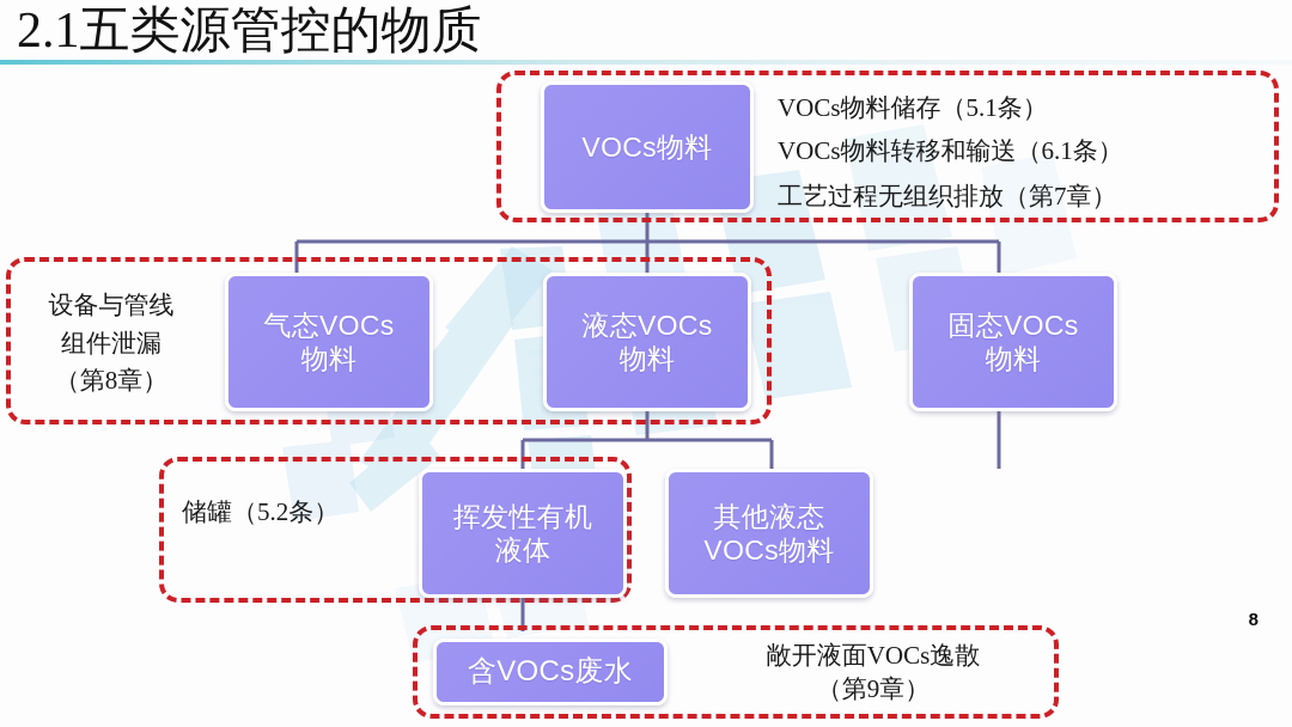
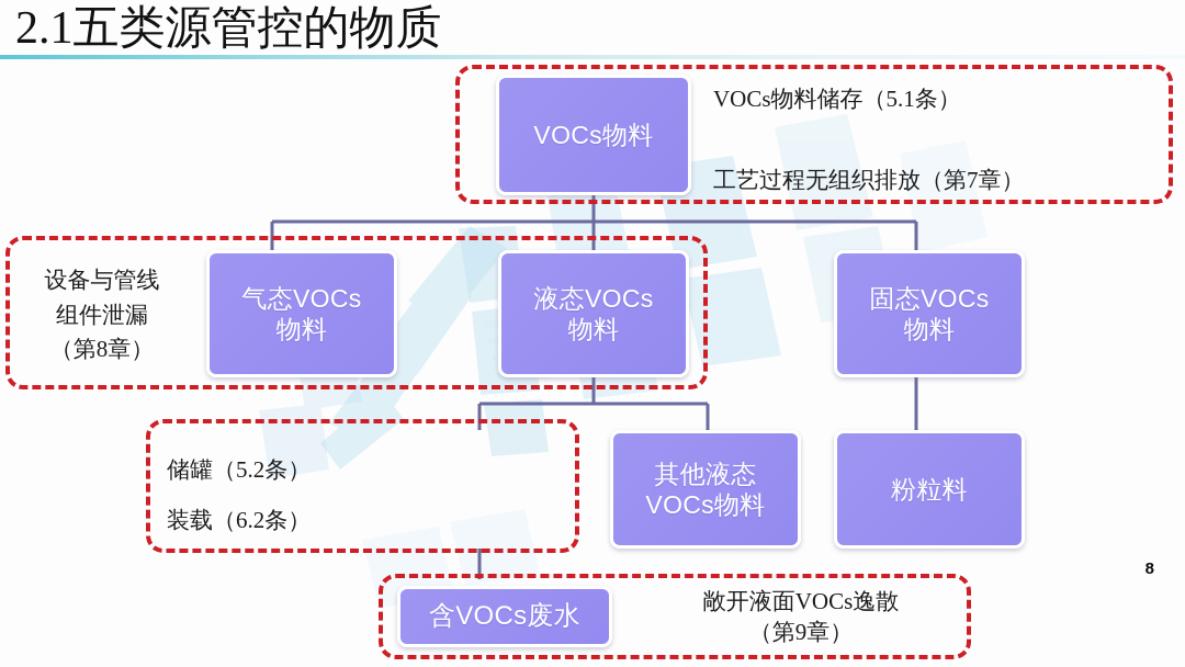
  2.1五类源管控的物质
  VOCs物料
  气态VOCs
  物料
  液态VOCs
  物料
  固态VOCs
  物料
- 挥发性有机
- 液体
  其他液态
  VOCs物料
+ 粉粒料
  含VOCs废水
  VOCs物料储存（5.1条）
- VOCs物料转移和输送（6.1条）
  工艺过程无组织排放（第7章）
  设备与管线
  组件泄漏
  （第8章）
  储罐（5.2条）
+ 装载（6.2条）
  敞开液面VOCs逸散
  （第9章）
  8
